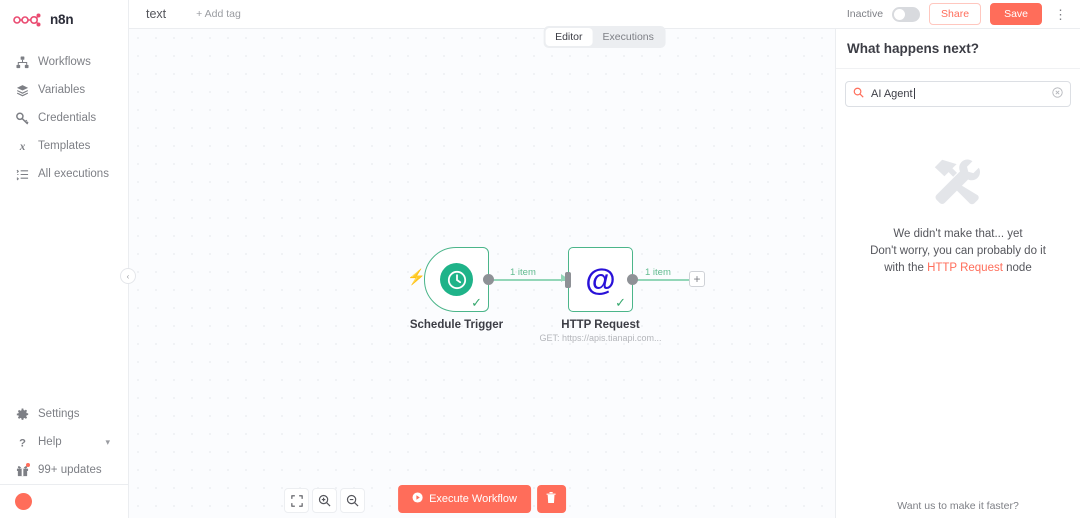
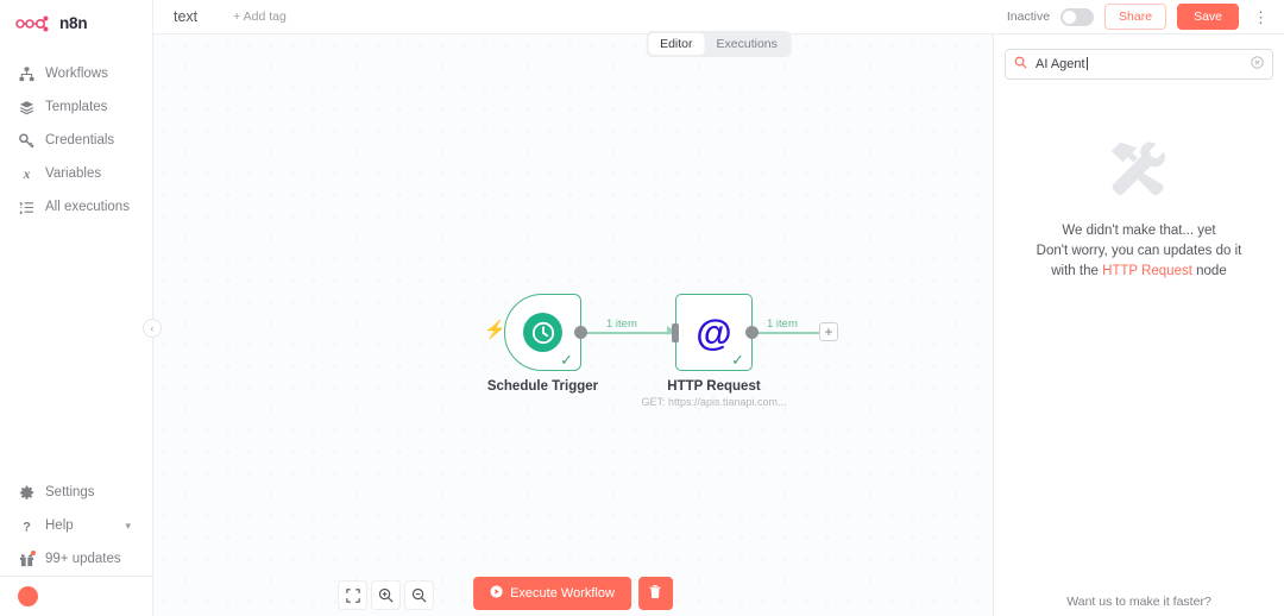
  n8n
  Workflows
- Variables
+ Templates
  Credentials
  x
- Templates
+ Variables
  All executions
  Settings
  ?
  Help
  ▾
  99+ updates
  ‹
  text
  + Add tag
  Inactive
  Share
  Save
  ⋮
  Editor
  Executions
  ⚡
  1 item
  1 item
  ✓
  Schedule Trigger
  @
  ✓
  HTTP Request
  GET: https://apis.tianapi.com...
  +
  Execute Workflow
- What happens next?
  AI Agent
  We didn't make that... yet
- Don't worry, you can probably do it
+ Don't worry, you can updates do it
  with the HTTP Request node
  Want us to make it faster?
